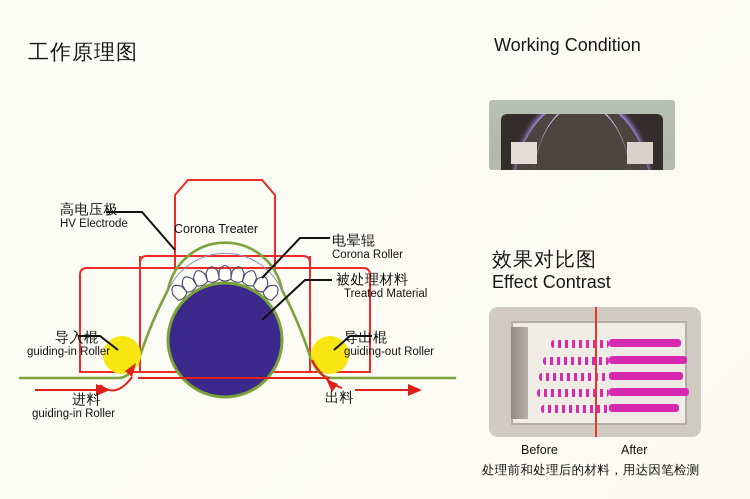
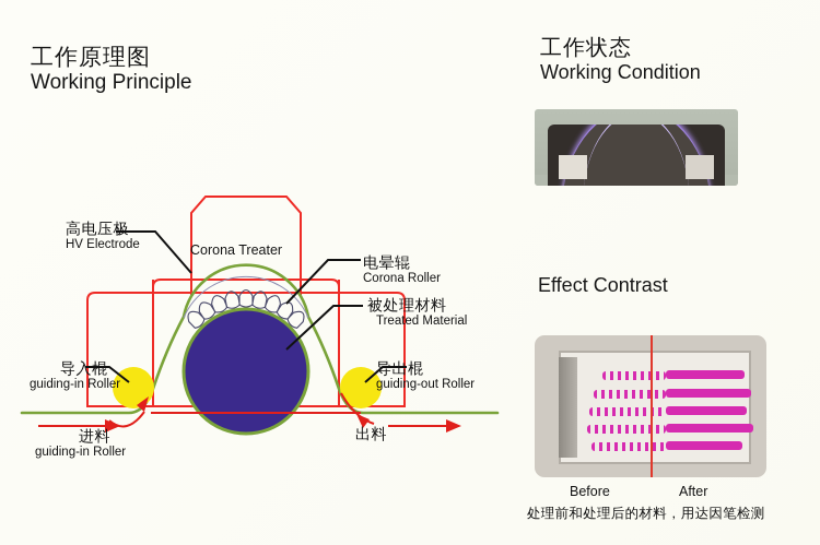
  工作原理图
+ Working Principle
+ 工作状态
  Working Condition
- 效果对比图
  Effect Contrast
  高电压极
  HV Electrode
  Corona Treater
  电晕辊
  Corona Roller
  被处理材料
  Treated Material
  导入棍
  guiding-in Roller
  导出棍
  guiding-out Roller
  进料
  guiding-in Roller
  出料
  Before
  After
  处理前和处理后的材料，用达因笔检测
